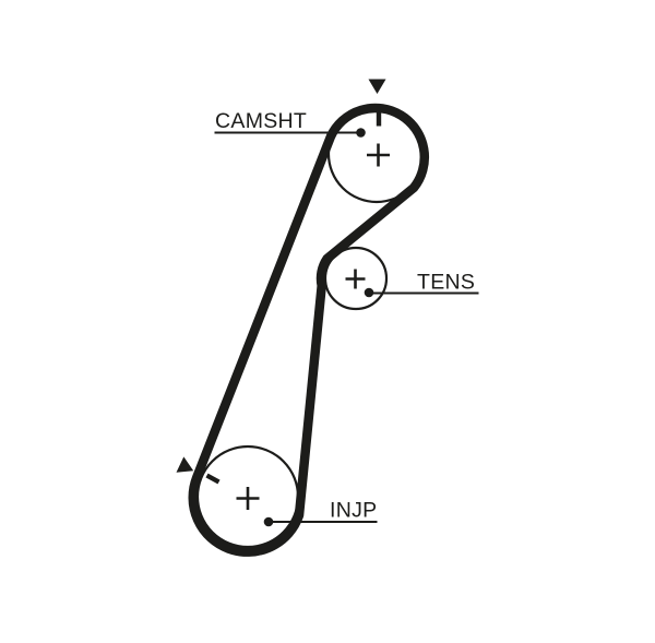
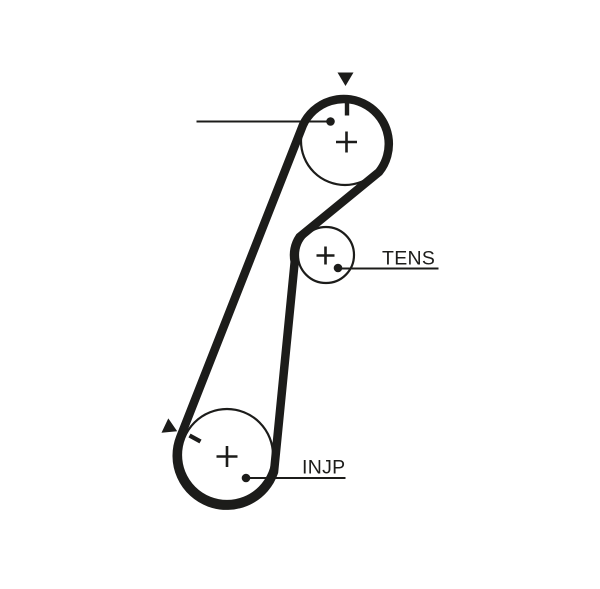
- CAMSHT
  TENS
  INJP
